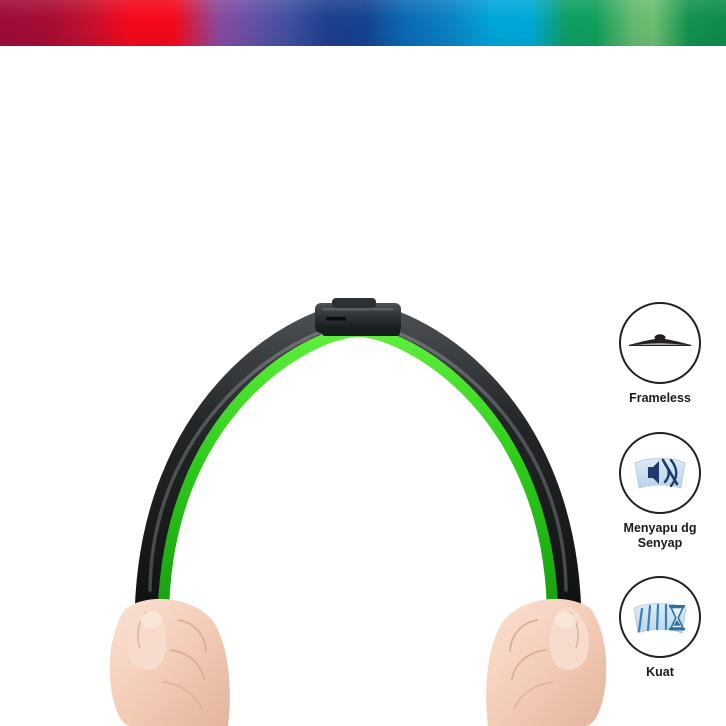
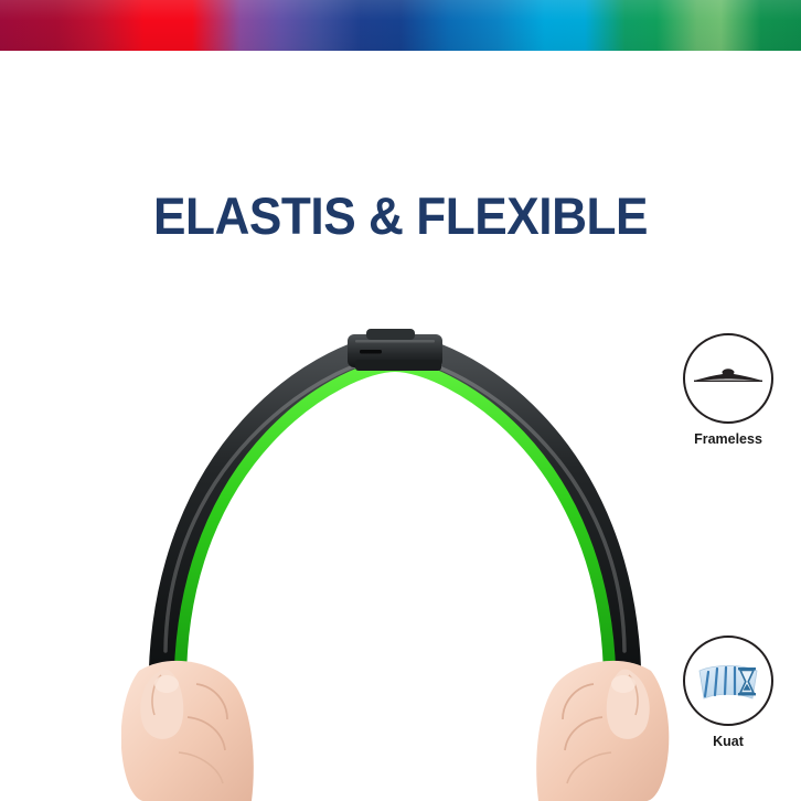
+ ELASTIS & FLEXIBLE
  Frameless
- Menyapu dg
- Senyap
  Kuat
